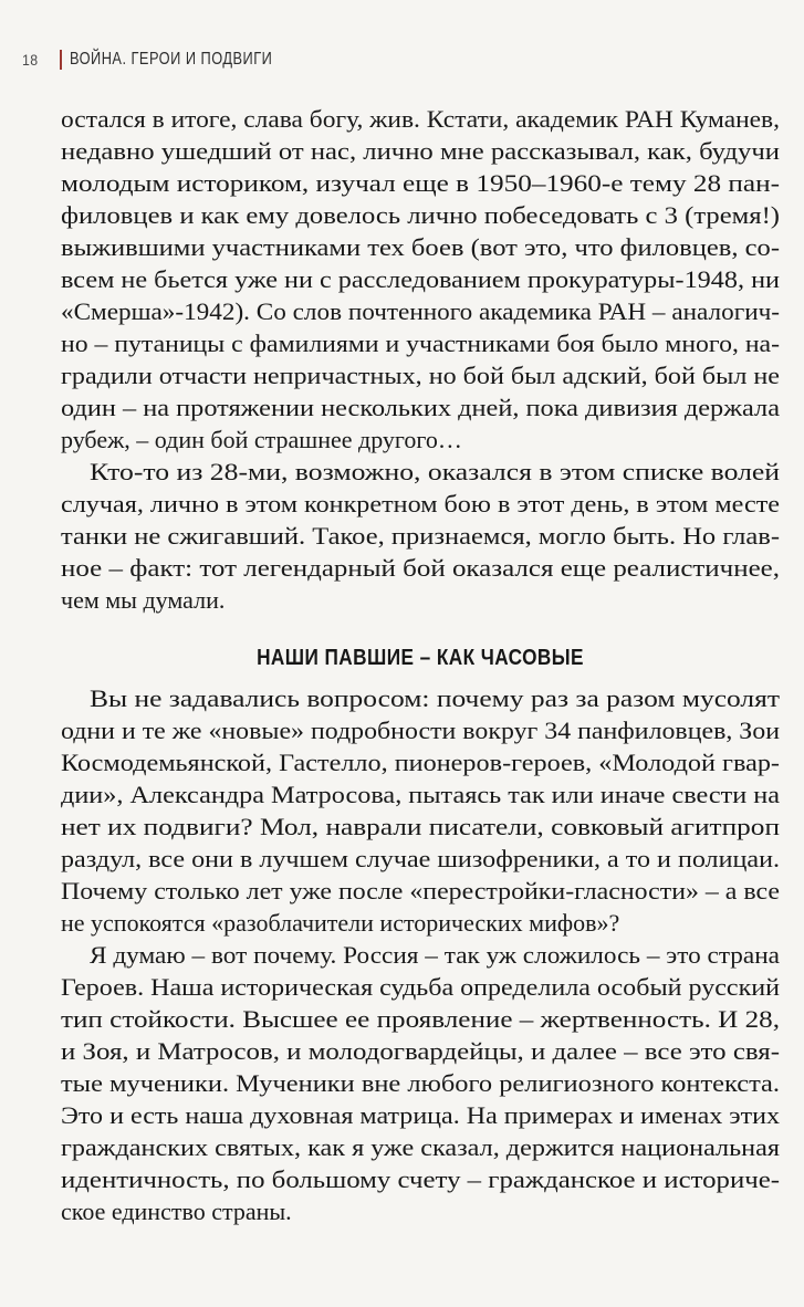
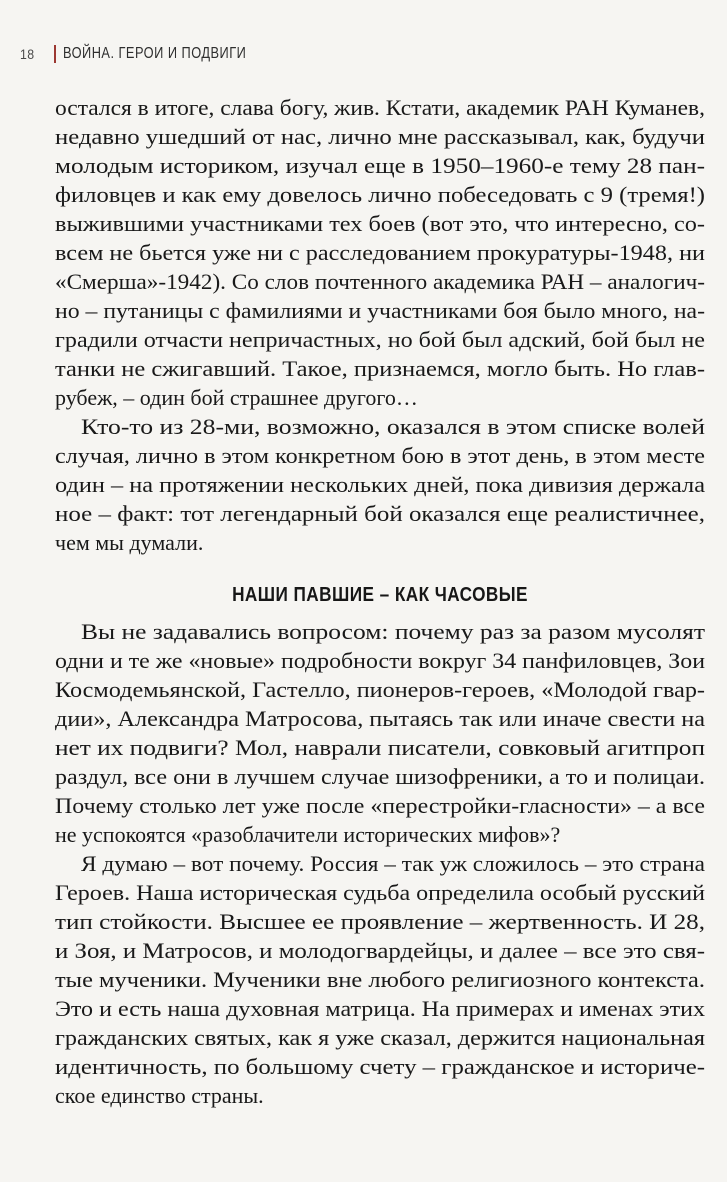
  18
  ВОЙНА. ГЕРОИ И ПОДВИГИ
  остался в итоге, слава богу, жив. Кстати, академик РАН Куманев,
  недавно ушедший от нас, лично мне рассказывал, как, будучи
  молодым историком, изучал еще в 1950–1960-е тему 28 пан-
- филовцев и как ему довелось лично побеседовать с 3 (тремя!)
+ филовцев и как ему довелось лично побеседовать с 9 (тремя!)
- выжившими участниками тех боев (вот это, что филовцев, со-
+ выжившими участниками тех боев (вот это, что интересно, со-
  всем не бьется уже ни с расследованием прокуратуры-1948, ни
  «Смерша»-1942). Со слов почтенного академика РАН – аналогич-
  но – путаницы с фамилиями и участниками боя было много, на-
  градили отчасти непричастных, но бой был адский, бой был не
- один – на протяжении нескольких дней, пока дивизия держала
+ танки не сжигавший. Такое, признаемся, могло быть. Но глав-
  рубеж, – один бой страшнее другого…
  Кто-то из 28-ми, возможно, оказался в этом списке волей
  случая, лично в этом конкретном бою в этот день, в этом месте
- танки не сжигавший. Такое, признаемся, могло быть. Но глав-
+ один – на протяжении нескольких дней, пока дивизия держала
  ное – факт: тот легендарный бой оказался еще реалистичнее,
  чем мы думали.
  НАШИ ПАВШИЕ – КАК ЧАСОВЫЕ
  Вы не задавались вопросом: почему раз за разом мусолят
  одни и те же «новые» подробности вокруг 34 панфиловцев, Зои
  Космодемьянской, Гастелло, пионеров-героев, «Молодой гвар-
  дии», Александра Матросова, пытаясь так или иначе свести на
  нет их подвиги? Мол, наврали писатели, совковый агитпроп
  раздул, все они в лучшем случае шизофреники, а то и полицаи.
  Почему столько лет уже после «перестройки-гласности» – а все
  не успокоятся «разоблачители исторических мифов»?
  Я думаю – вот почему. Россия – так уж сложилось – это страна
  Героев. Наша историческая судьба определила особый русский
  тип стойкости. Высшее ее проявление – жертвенность. И 28,
  и Зоя, и Матросов, и молодогвардейцы, и далее – все это свя-
  тые мученики. Мученики вне любого религиозного контекста.
  Это и есть наша духовная матрица. На примерах и именах этих
  гражданских святых, как я уже сказал, держится национальная
  идентичность, по большому счету – гражданское и историче-
  ское единство страны.
